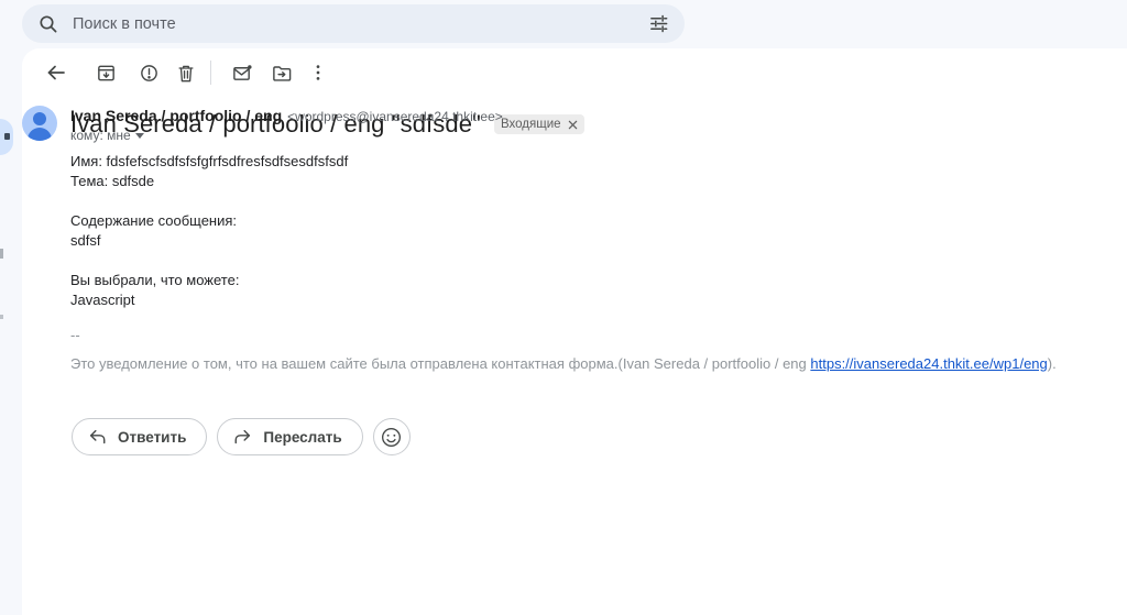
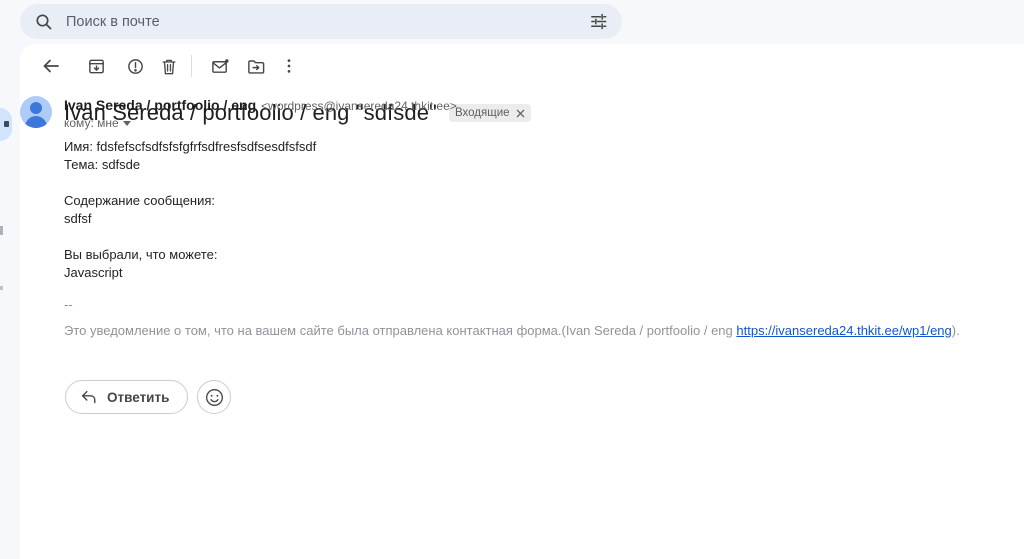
  Поиск в почте
  Ivan Sereda / portfoolio / eng "sdfsde"
  Входящие
  Ivan Sereda / portfoolio / eng <wordpress@ivansereda24.thkit.ee>
  кому: мне
  Имя: fdsfefscfsdfsfsfgfrfsdfresfsdfsesdfsfsdf
  Тема: sdfsde
  Содержание сообщения:
  sdfsf
  Вы выбрали, что можете:
  Javascript
  --
  Это уведомление о том, что на вашем сайте была отправлена контактная форма.(Ivan Sereda / portfoolio / eng https://ivansereda24.thkit.ee/wp1/eng).
  Ответить
- Переслать
